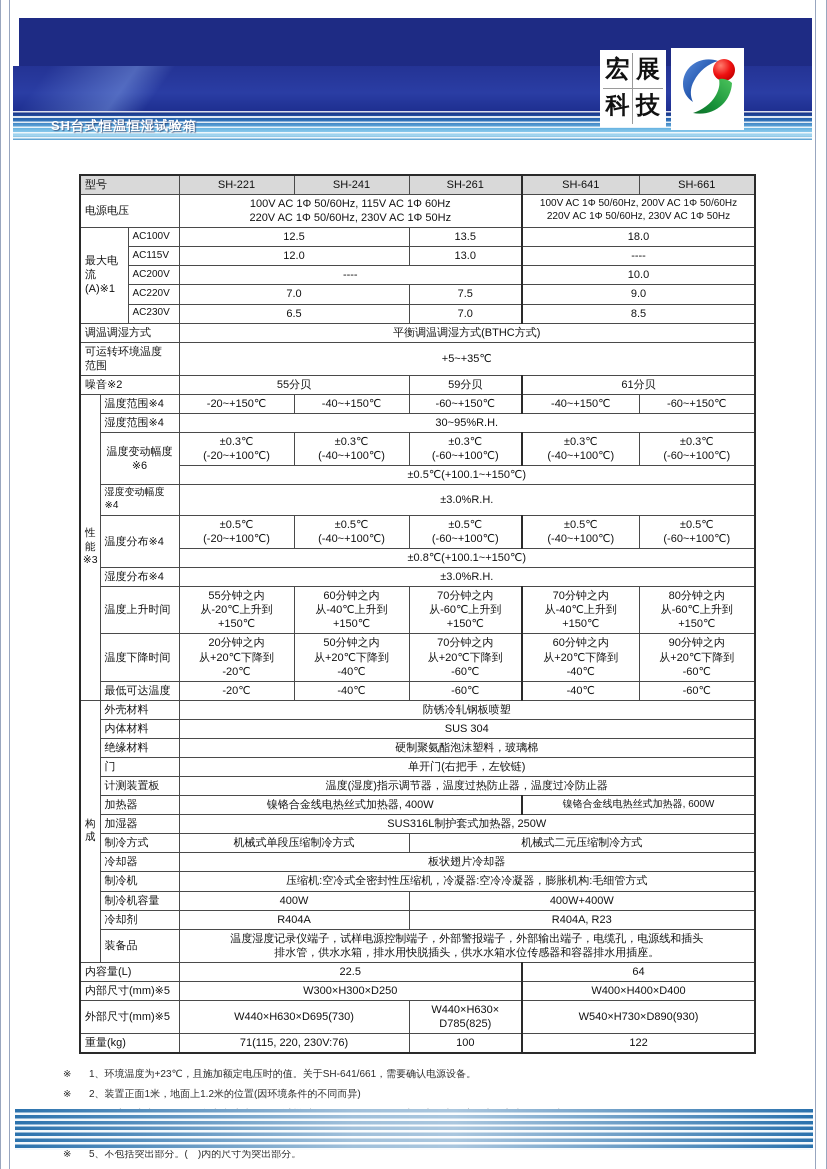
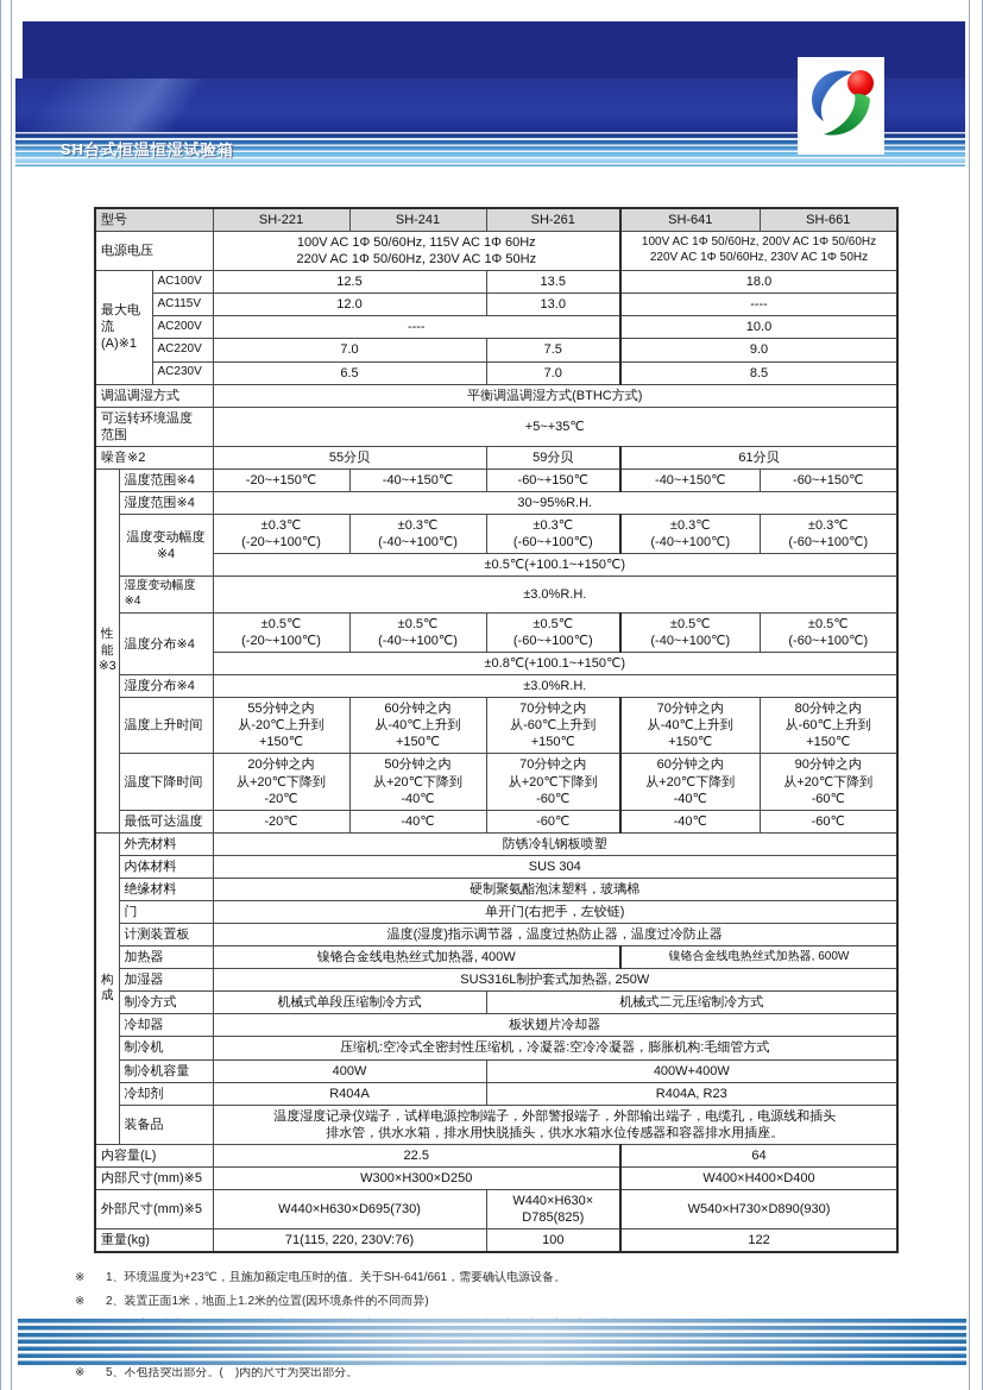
  SH台式恒温恒湿试验箱
- 宏
- 展
- 科
- 技
  型号	SH-221	SH-241	SH-261	SH-641	SH-661
  电源电压	100V AC 1Φ 50/60Hz, 115V AC 1Φ 60Hz 220V AC 1Φ 50/60Hz, 230V AC 1Φ 50Hz	100V AC 1Φ 50/60Hz, 200V AC 1Φ 50/60Hz 220V AC 1Φ 50/60Hz, 230V AC 1Φ 50Hz
  最大电流 (A)※1	AC100V	12.5	13.5	18.0
  AC115V	12.0	13.0	----
  AC200V	----	10.0
  AC220V	7.0	7.5	9.0
  AC230V	6.5	7.0	8.5
  调温调湿方式	平衡调温调湿方式(BTHC方式)
  可运转环境温度 范围	+5~+35℃
  噪音※2	55分贝	59分贝	61分贝
  性 能 ※3	温度范围※4	-20~+150℃	-40~+150℃	-60~+150℃	-40~+150℃	-60~+150℃
  湿度范围※4	30~95%R.H.
- 温度变动幅度 ※6	±0.3℃ (-20~+100℃)	±0.3℃ (-40~+100℃)	±0.3℃ (-60~+100℃)	±0.3℃ (-40~+100℃)	±0.3℃ (-60~+100℃)
+ 温度变动幅度 ※4	±0.3℃ (-20~+100℃)	±0.3℃ (-40~+100℃)	±0.3℃ (-60~+100℃)	±0.3℃ (-40~+100℃)	±0.3℃ (-60~+100℃)
  ±0.5℃(+100.1~+150℃)
  湿度变动幅度※4	±3.0%R.H.
  温度分布※4	±0.5℃ (-20~+100℃)	±0.5℃ (-40~+100℃)	±0.5℃ (-60~+100℃)	±0.5℃ (-40~+100℃)	±0.5℃ (-60~+100℃)
  ±0.8℃(+100.1~+150℃)
  湿度分布※4	±3.0%R.H.
  温度上升时间	55分钟之内 从-20℃上升到 +150℃	60分钟之内 从-40℃上升到 +150℃	70分钟之内 从-60℃上升到 +150℃	70分钟之内 从-40℃上升到 +150℃	80分钟之内 从-60℃上升到 +150℃
  温度下降时间	20分钟之内 从+20℃下降到 -20℃	50分钟之内 从+20℃下降到 -40℃	70分钟之内 从+20℃下降到 -60℃	60分钟之内 从+20℃下降到 -40℃	90分钟之内 从+20℃下降到 -60℃
  最低可达温度	-20℃	-40℃	-60℃	-40℃	-60℃
  构 成	外壳材料	防锈冷轧钢板喷塑
  内体材料	SUS 304
  绝缘材料	硬制聚氨酯泡沫塑料，玻璃棉
  门	单开门(右把手，左铰链)
  计测装置板	温度(湿度)指示调节器，温度过热防止器，温度过冷防止器
  加热器	镍铬合金线电热丝式加热器, 400W	镍铬合金线电热丝式加热器, 600W
  加湿器	SUS316L制护套式加热器, 250W
  制冷方式	机械式单段压缩制冷方式	机械式二元压缩制冷方式
  冷却器	板状翅片冷却器
  制冷机	压缩机:空冷式全密封性压缩机，冷凝器:空冷冷凝器，膨胀机构:毛细管方式
  制冷机容量	400W	400W+400W
  冷却剂	R404A	R404A, R23
  装备品	温度湿度记录仪端子，试样电源控制端子，外部警报端子，外部输出端子，电缆孔，电源线和插头 排水管，供水水箱，排水用快脱插头，供水水箱水位传感器和容器排水用插座。
  内容量(L)	22.5	64
  内部尺寸(mm)※5	W300×H300×D250	W400×H400×D400
  外部尺寸(mm)※5	W440×H630×D695(730)	W440×H630× D785(825)	W540×H730×D890(930)
  重量(kg)	71(115, 220, 230V:76)	100	122
  ※
  1、环境温度为+23℃，且施加额定电压时的值。关于SH-641/661，需要确认电源设备。
  ※
  2、装置正面1米，地面上1.2米的位置(因环境条件的不同而异)
  ※
  5、不包括突出部分。( )内的尺寸为突出部分。
